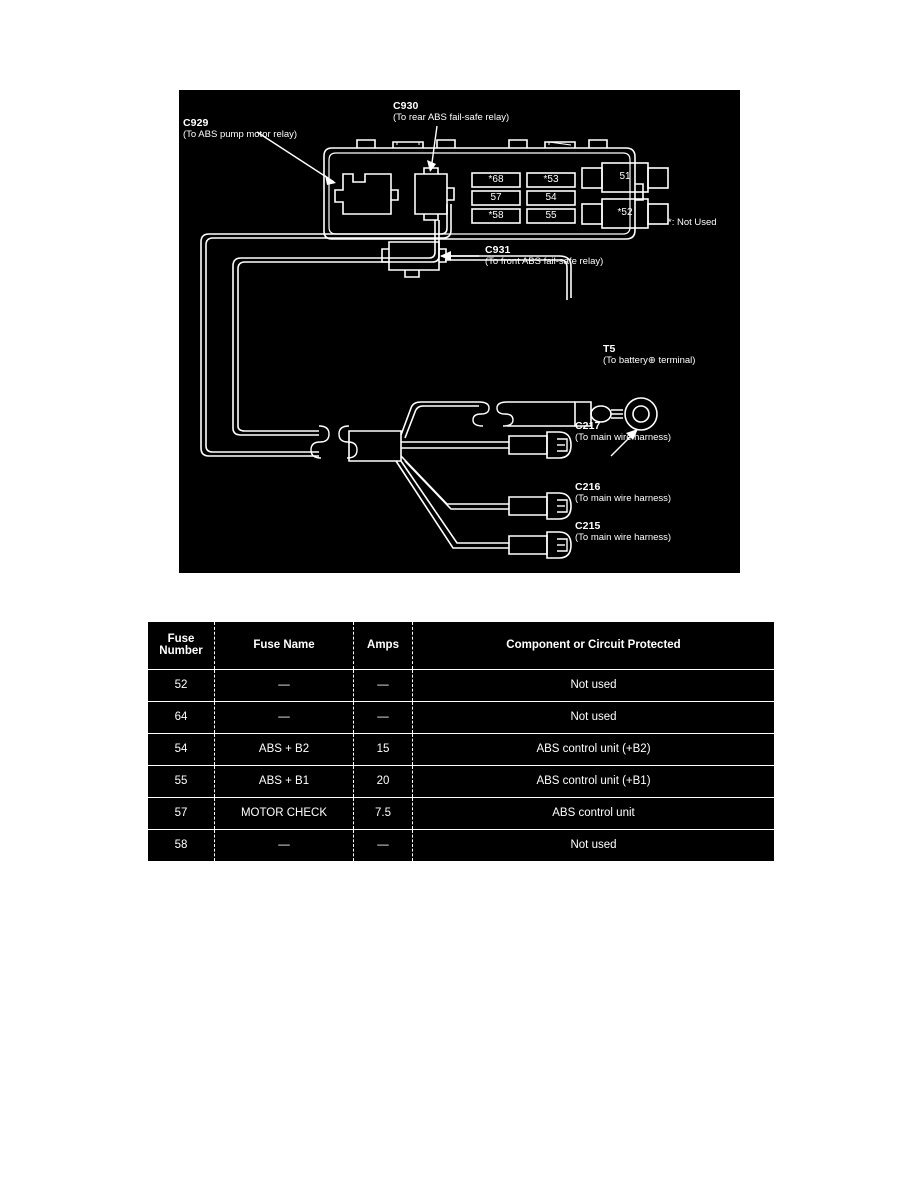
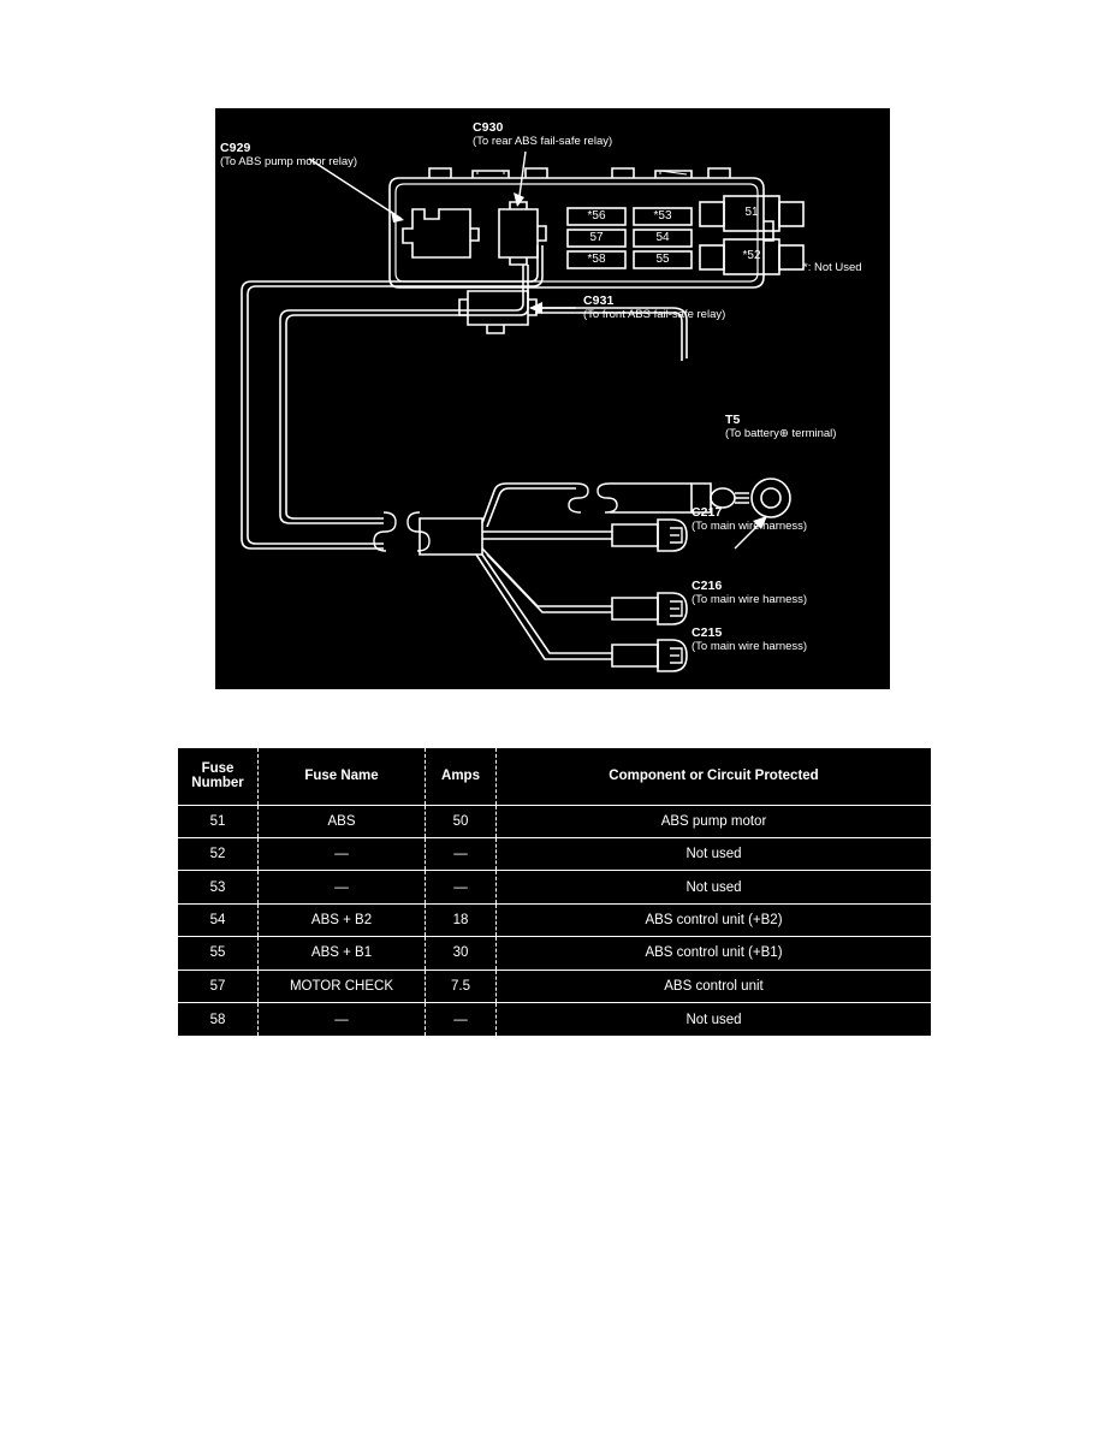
- *68
+ *56
  *53
  51
  57
  54
  *52
  *58
  55
  C929
  (To ABS pump motor relay)
  C930
  (To rear ABS fail-safe relay)
  C931
  (To front ABS fail-safe relay)
  T5
  (To battery⊕ terminal)
  C217
  (To main wire harness)
  C216
  (To main wire harness)
  C215
  (To main wire harness)
  *: Not Used
  Fuse Number	Fuse Name	Amps	Component or Circuit Protected
+ 51	ABS	50	ABS pump motor
  52	—	—	Not used
- 64	—	—	Not used
+ 53	—	—	Not used
- 54	ABS + B2	15	ABS control unit (+B2)
+ 54	ABS + B2	18	ABS control unit (+B2)
- 55	ABS + B1	20	ABS control unit (+B1)
+ 55	ABS + B1	30	ABS control unit (+B1)
  57	MOTOR CHECK	7.5	ABS control unit
  58	—	—	Not used
